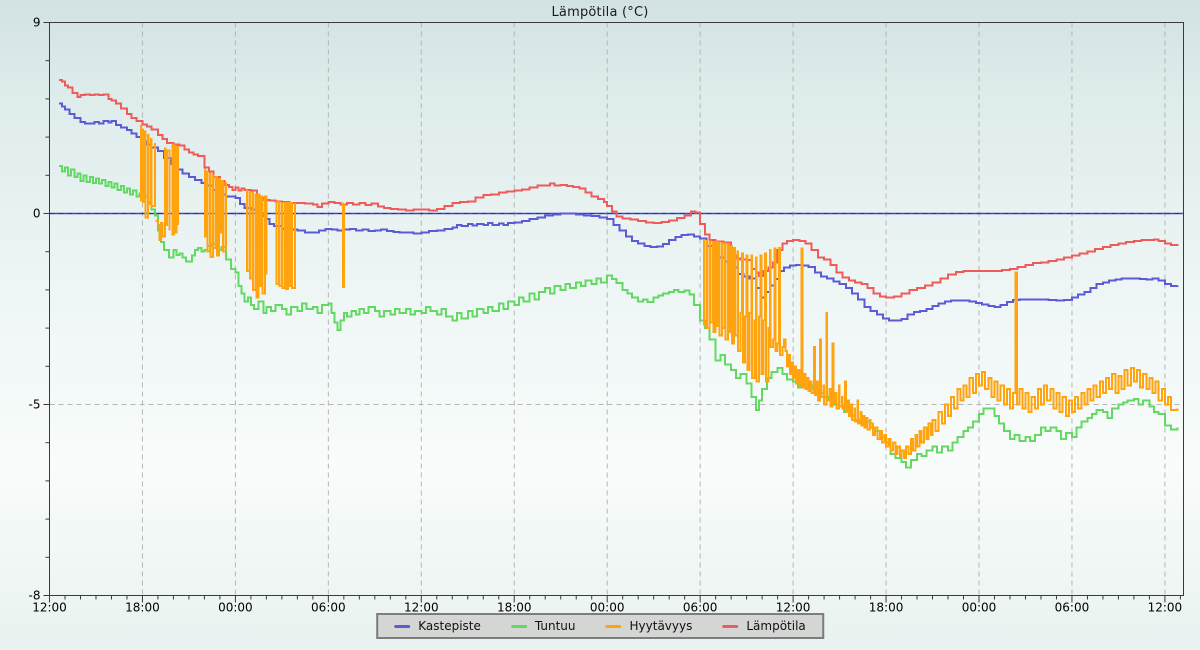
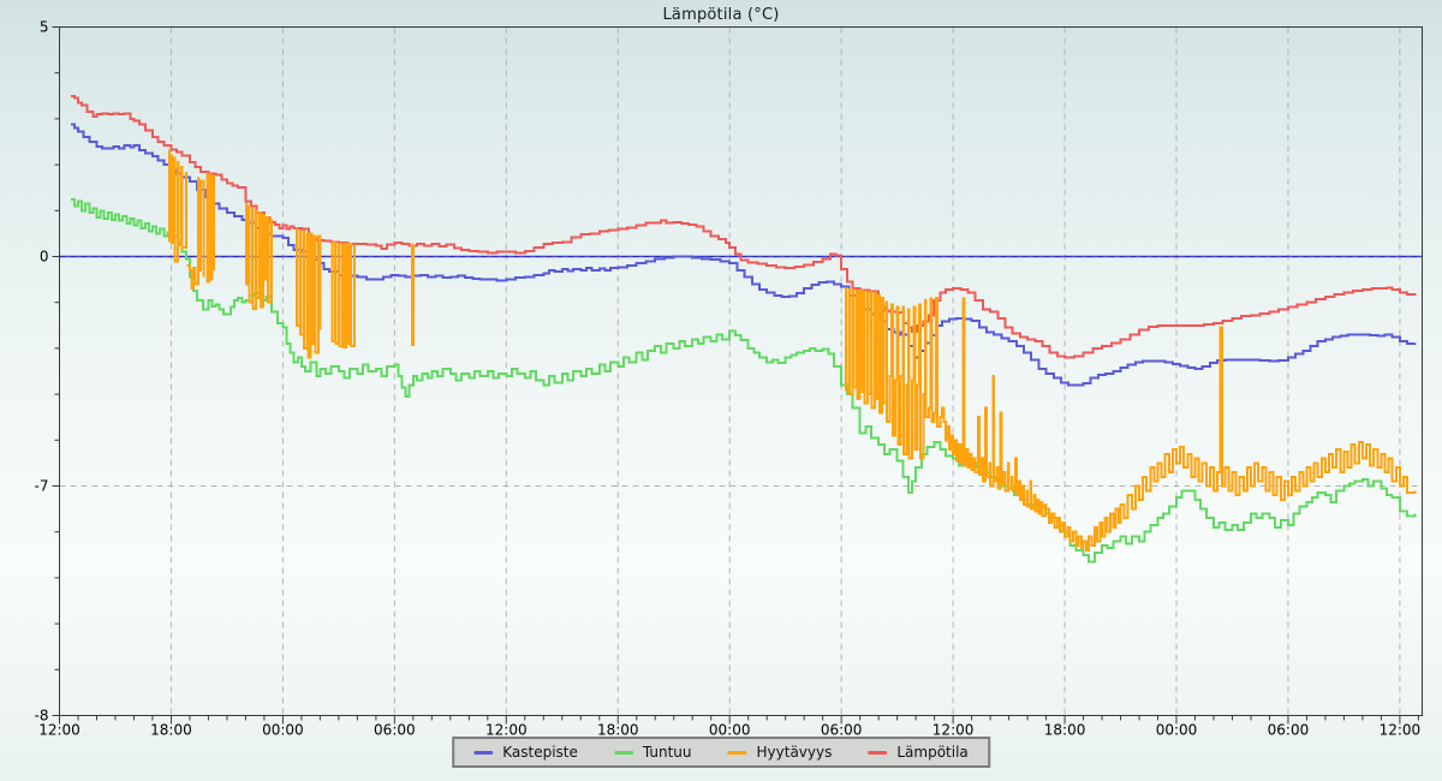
  Lämpötila (°C)
  12:00
  18:00
  00:00
  06:00
  12:00
  18:00
  00:00
  06:00
  12:00
  18:00
  00:00
  06:00
  12:00
- 9
+ 5
  0
- -5
+ -7
  -8
  Kastepiste
  Tuntuu
  Hyytävyys
  Lämpötila
